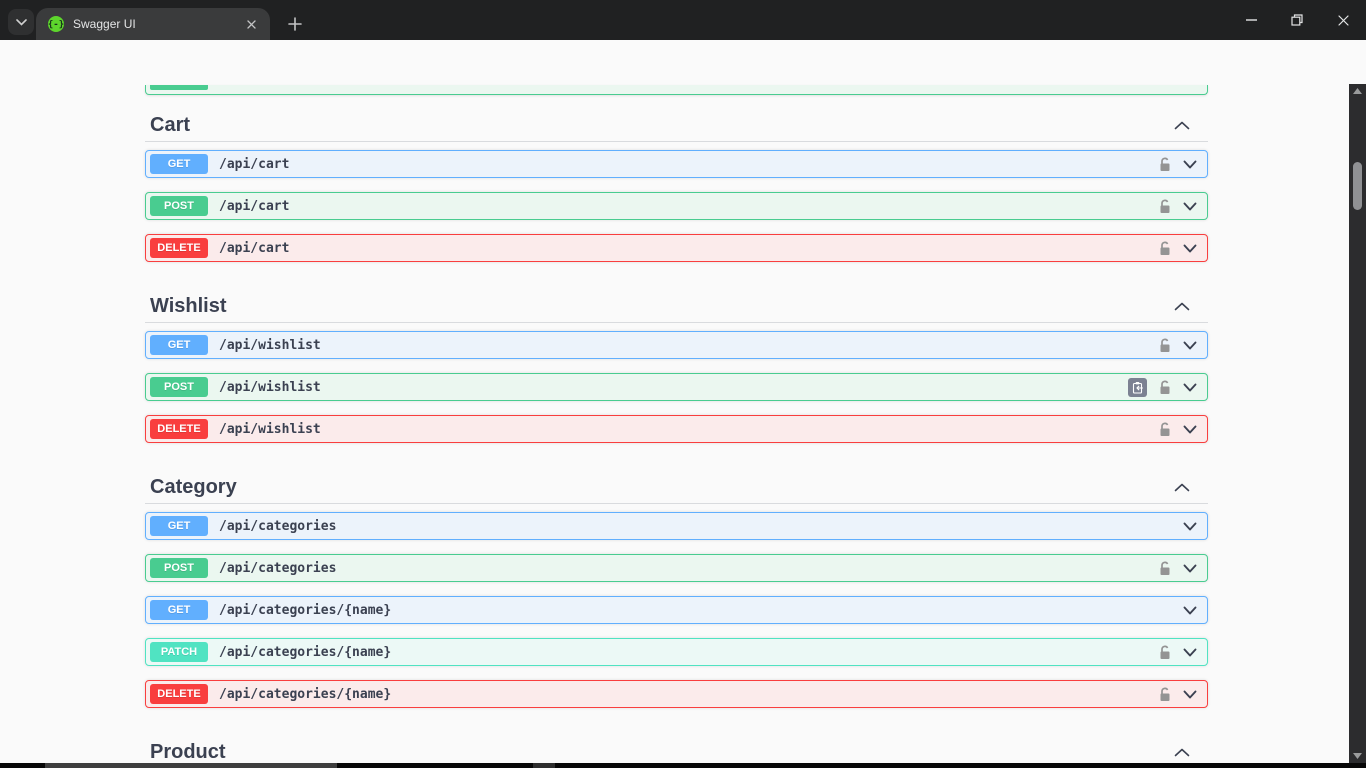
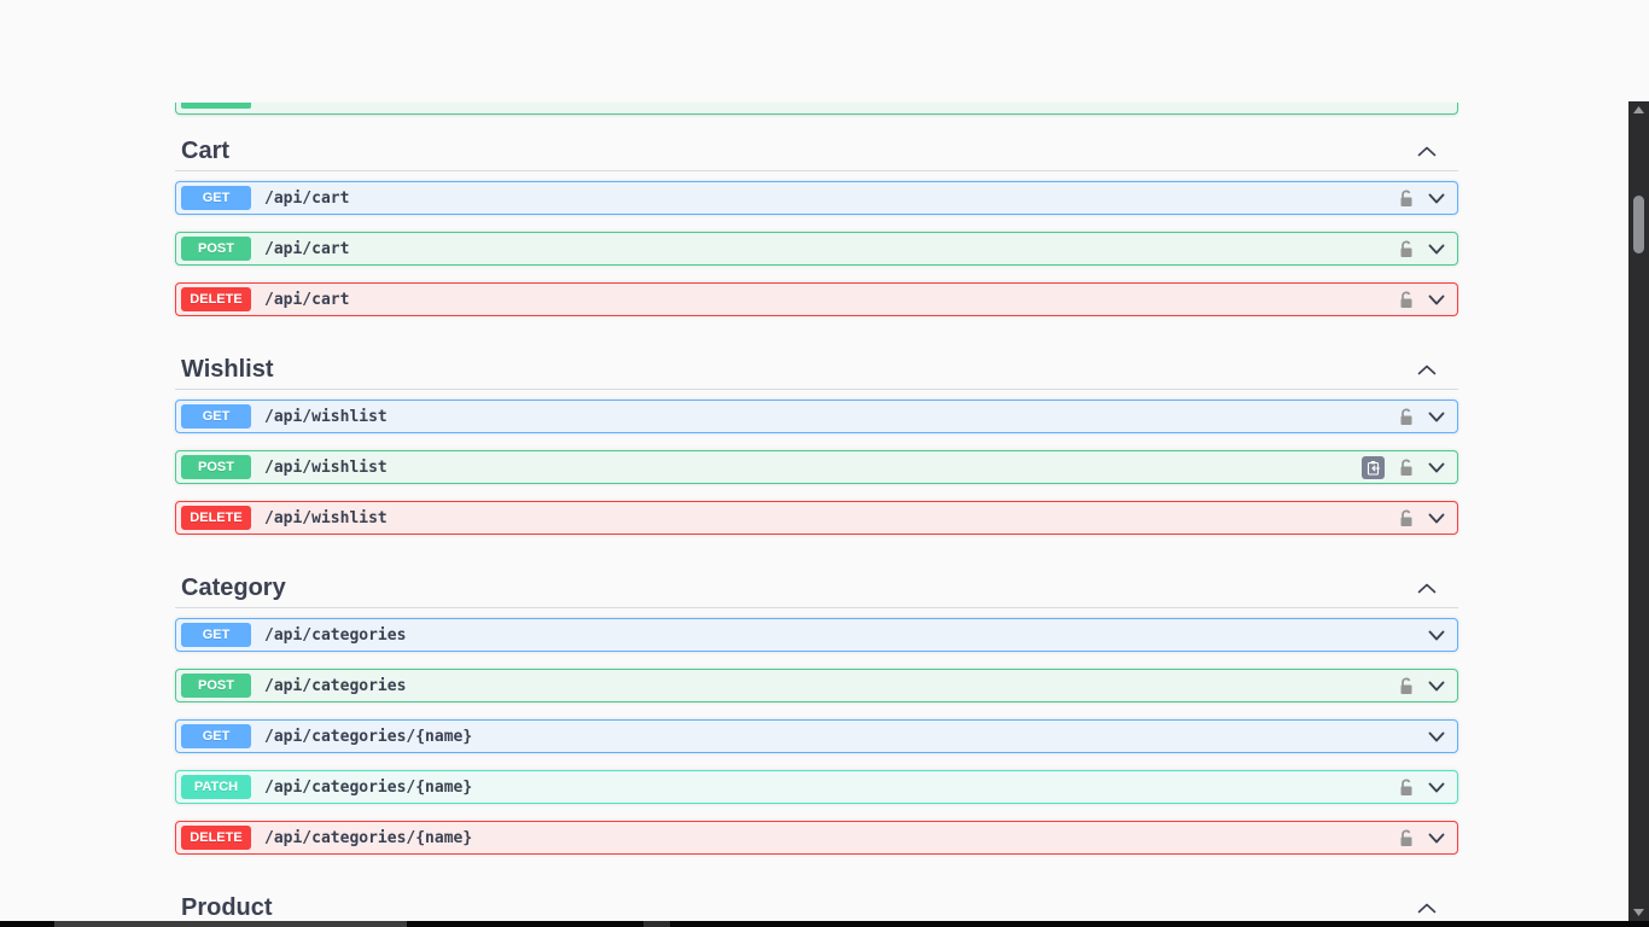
- {-}
- Swagger UI
  Cart
  GET
  /api/cart
  POST
  /api/cart
  DELETE
  /api/cart
  Wishlist
  GET
  /api/wishlist
  POST
  /api/wishlist
  DELETE
  /api/wishlist
  Category
  GET
  /api/categories
  POST
  /api/categories
  GET
  /api/categories/{name}
  PATCH
  /api/categories/{name}
  DELETE
  /api/categories/{name}
  Product
